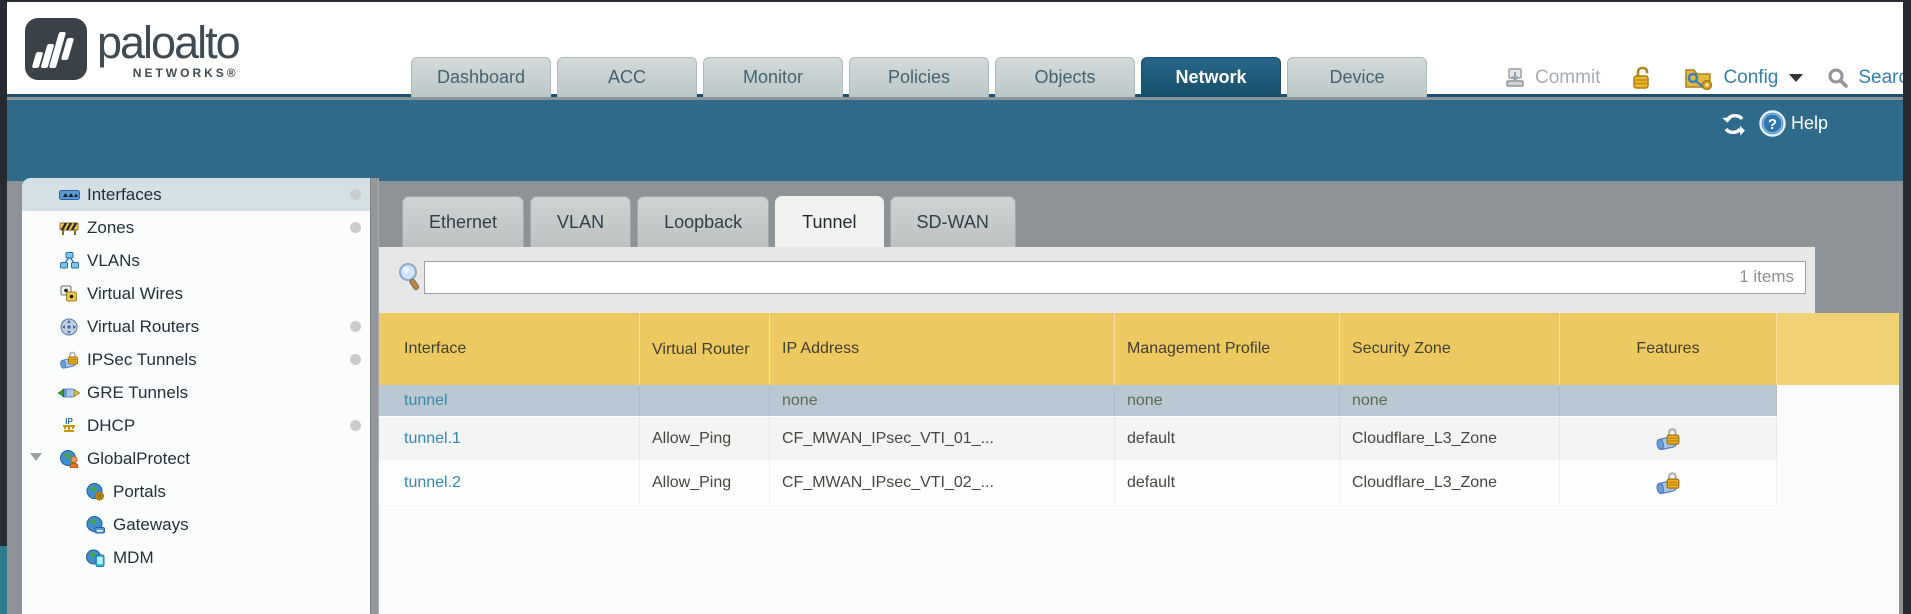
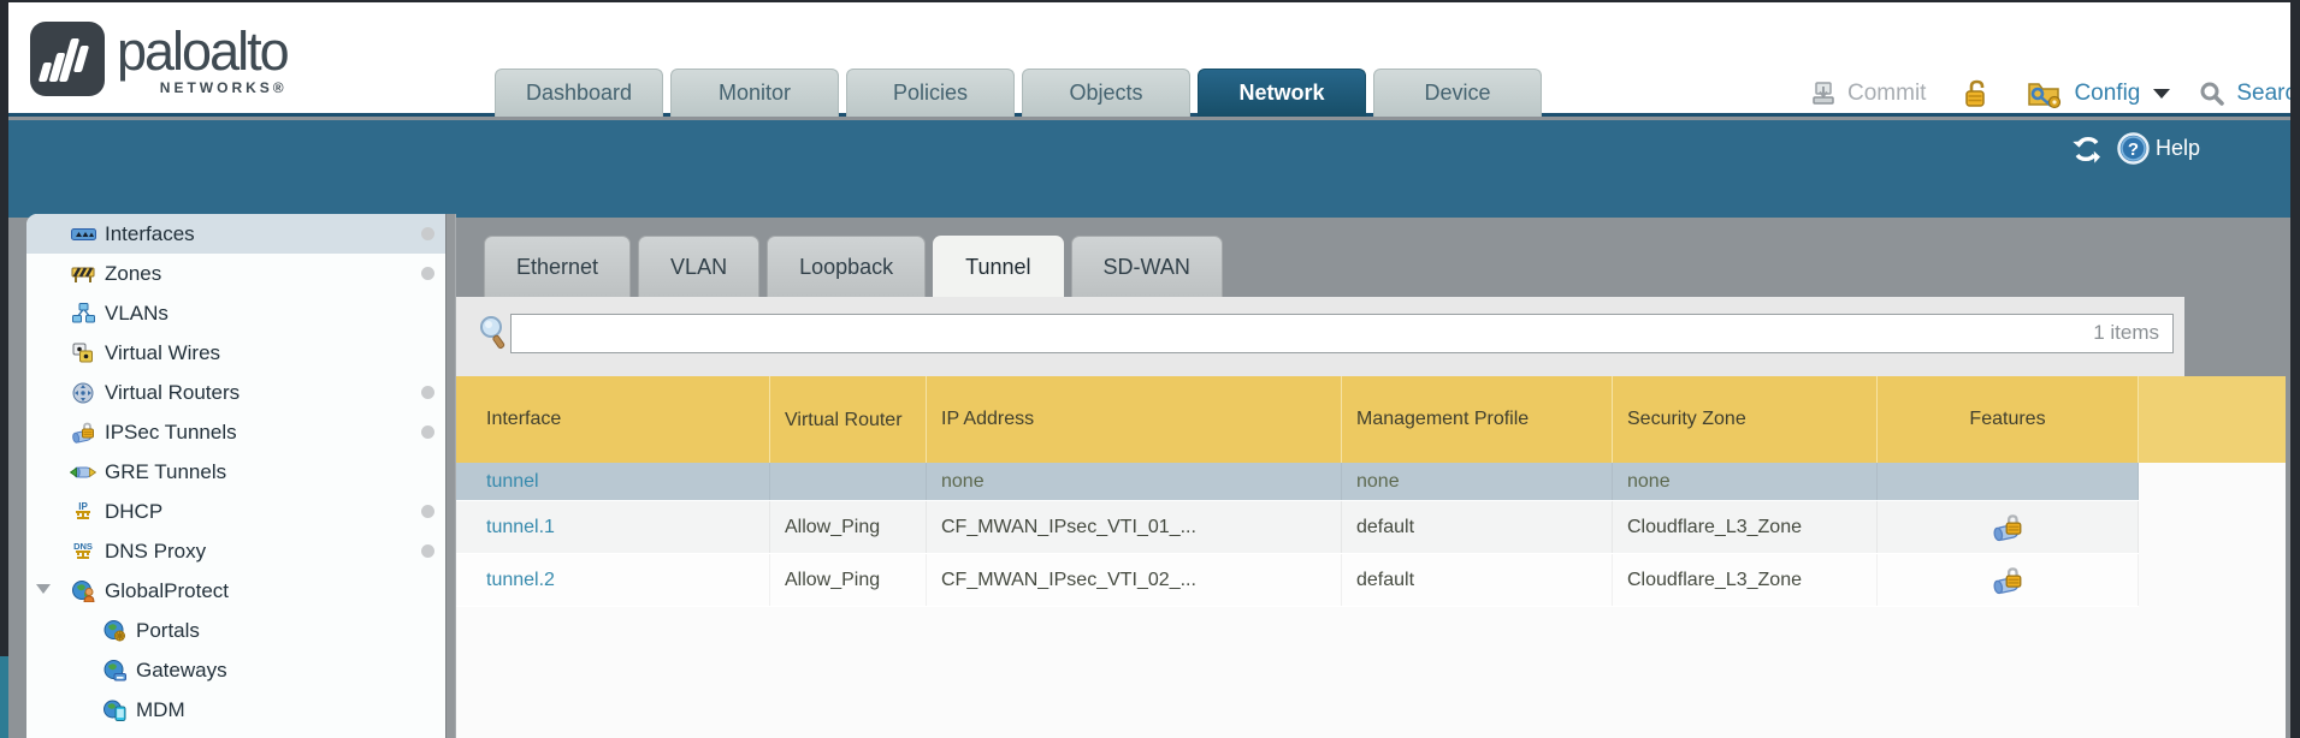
  paloalto
  NETWORKS®
  Dashboard
- ACC
  Monitor
  Policies
  Objects
  Network
  Device
  Commit
  Config
  ?
  Help
  Interfaces
  Zones
  VLANs
  Virtual Wires
  Virtual Routers
  IPSec Tunnels
  GRE Tunnels
  IP
  DHCP
+ DNS
+ DNS Proxy
  GlobalProtect
  Portals
  Gateways
  MDM
  Ethernet
  VLAN
  Loopback
  Tunnel
  SD-WAN
  1 items
  Interface
  Virtual Router
  IP Address
  Management Profile
  Security Zone
  Features
  tunnel
  none
  none
  none
  tunnel.1
  Allow_Ping
  CF_MWAN_IPsec_VTI_01_...
  default
  Cloudflare_L3_Zone
  tunnel.2
  Allow_Ping
  CF_MWAN_IPsec_VTI_02_...
  default
  Cloudflare_L3_Zone
